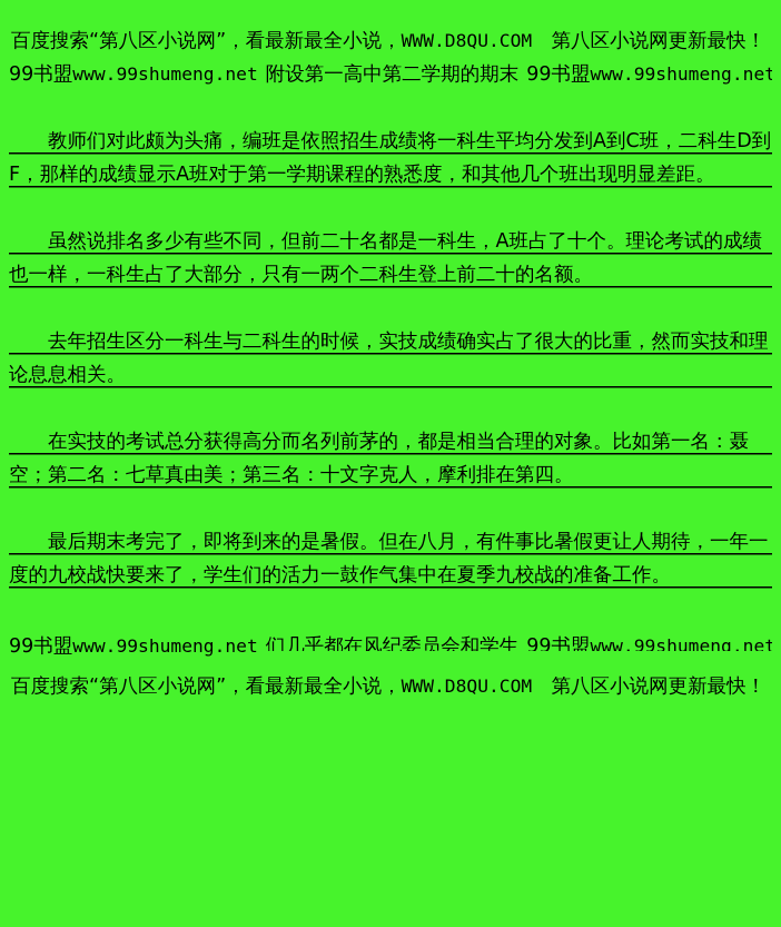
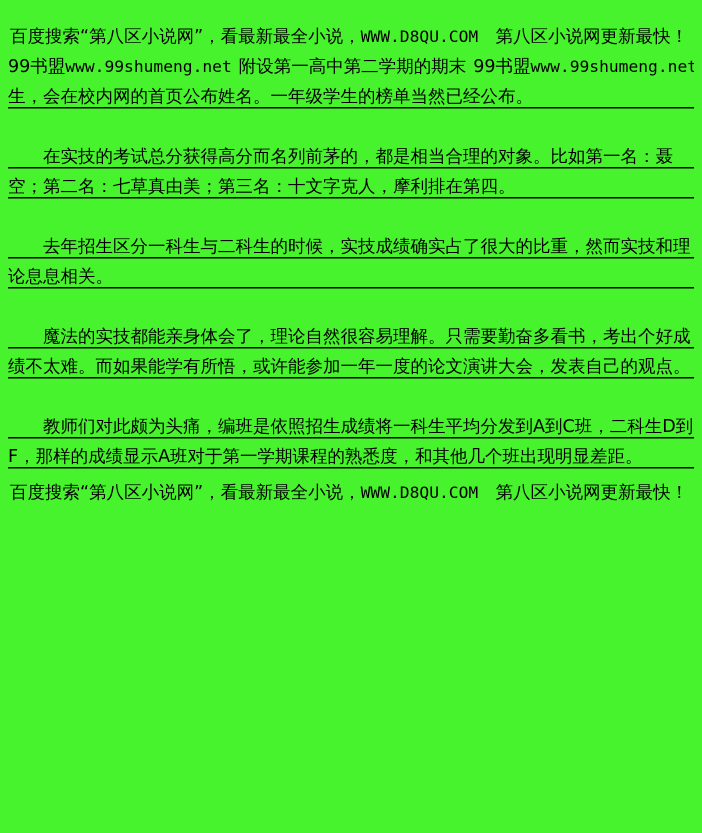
  百度搜索“第八区小说网”，看最新最全小说，WWW.D8QU.COM 第八区小说网更新最快！
  99书盟www.99shumeng.net 附设第一高中第二学期的期末 99书盟www.99shumeng.net
+ 生，会在校内网的首页公布姓名。一年级学生的榜单当然已经公布。
- 教师们对此颇为头痛，编班是依照招生成绩将一科生平均分发到A到C班，二科生D到F，那样的成绩显示A班对于第一学期课程的熟悉度，和其他几个班出现明显差距。
+ 在实技的考试总分获得高分而名列前茅的，都是相当合理的对象。比如第一名：聂空；第二名：七草真由美；第三名：十文字克人，摩利排在第四。
- 虽然说排名多少有些不同，但前二十名都是一科生，A班占了十个。理论考试的成绩也一样，一科生占了大部分，只有一两个二科生登上前二十的名额。
  去年招生区分一科生与二科生的时候，实技成绩确实占了很大的比重，然而实技和理论息息相关。
+ 魔法的实技都能亲身体会了，理论自然很容易理解。只需要勤奋多看书，考出个好成绩不太难。而如果能学有所悟，或许能参加一年一度的论文演讲大会，发表自己的观点。
- 在实技的考试总分获得高分而名列前茅的，都是相当合理的对象。比如第一名：聂空；第二名：七草真由美；第三名：十文字克人，摩利排在第四。
+ 教师们对此颇为头痛，编班是依照招生成绩将一科生平均分发到A到C班，二科生D到F，那样的成绩显示A班对于第一学期课程的熟悉度，和其他几个班出现明显差距。
- 最后期末考完了，即将到来的是暑假。但在八月，有件事比暑假更让人期待，一年一度的九校战快要来了，学生们的活力一鼓作气集中在夏季九校战的准备工作。
- 99书盟www.99shumeng.net 们几乎都在风纪委员会和学生 99书盟www.99shumeng.net
  百度搜索“第八区小说网”，看最新最全小说，WWW.D8QU.COM 第八区小说网更新最快！
